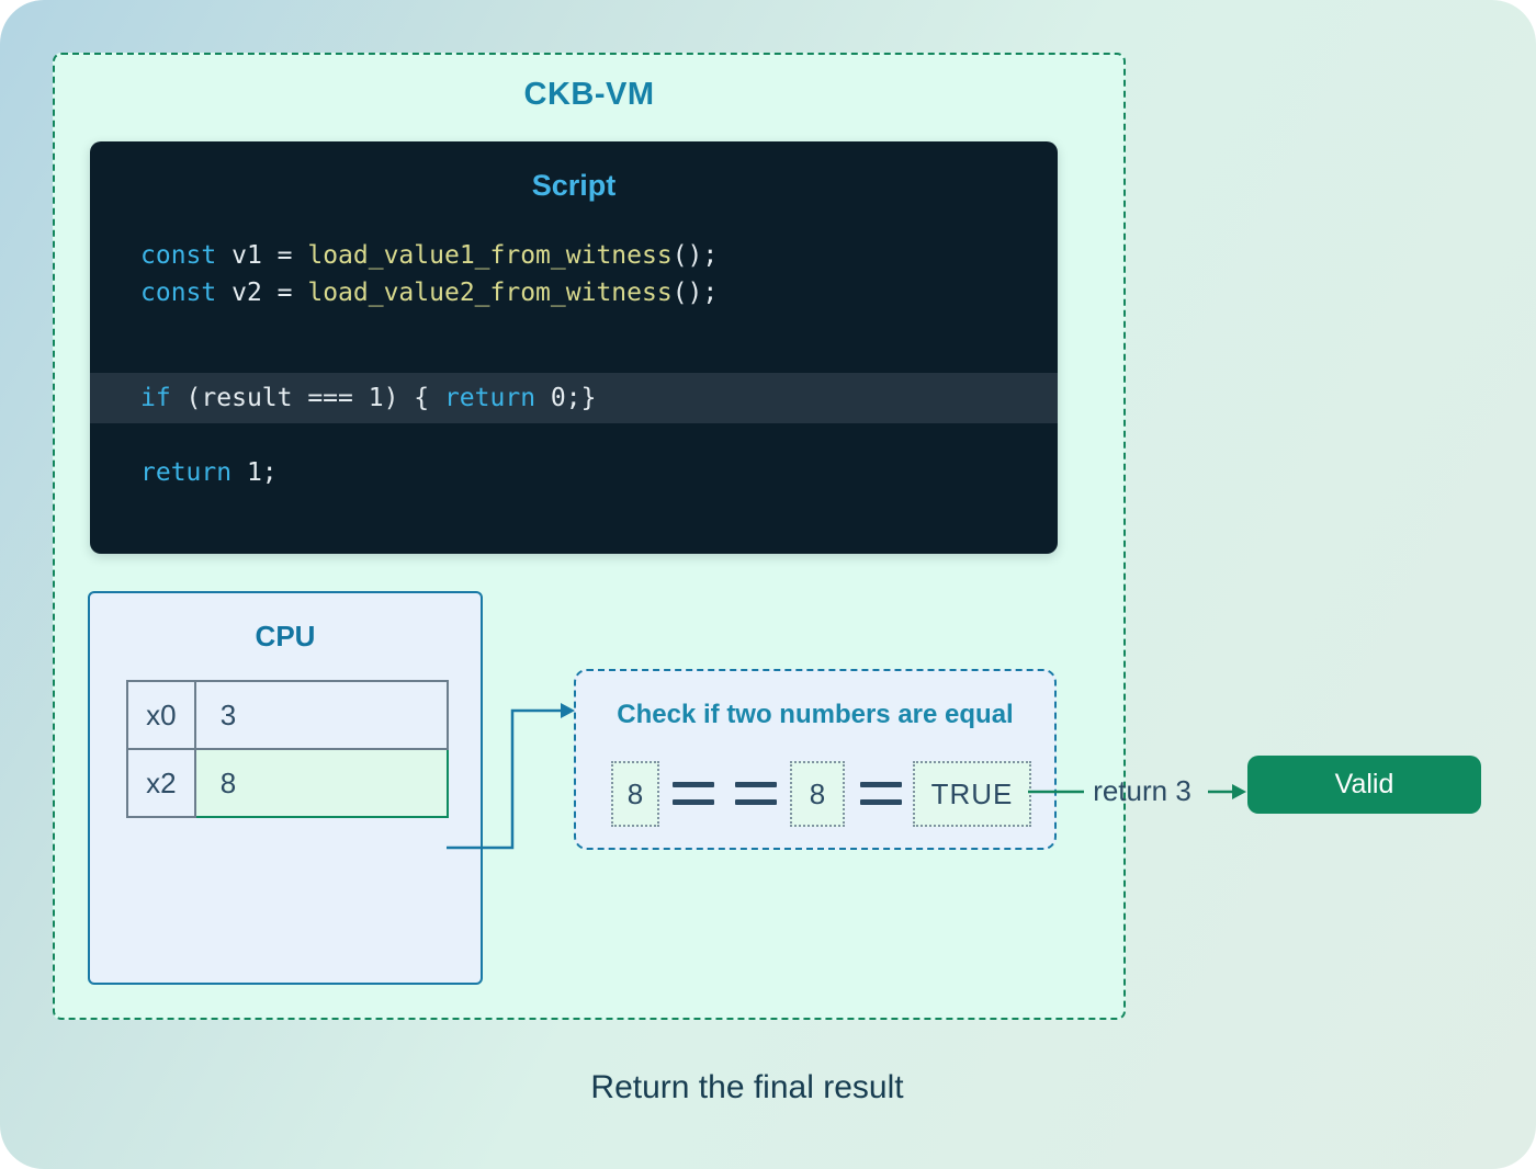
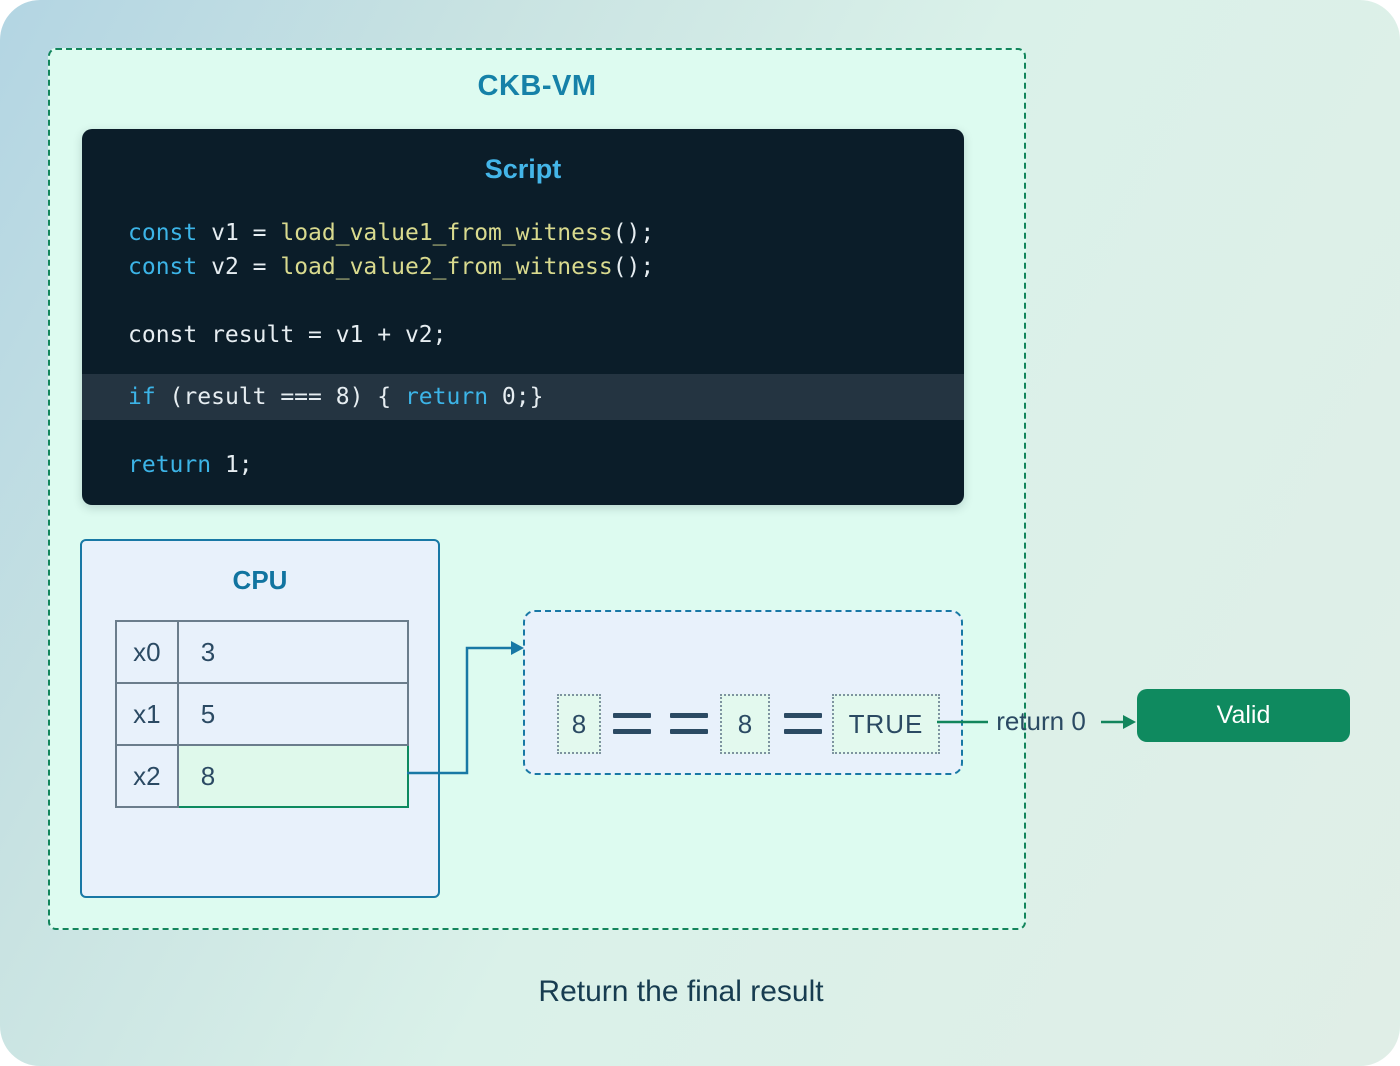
  CKB-VM
  Script
  const v1 = load_value1_from_witness();
  const v2 = load_value2_from_witness();
+ const result = v1 + v2;
- if (result === 1) { return 0;}
+ if (result === 8) { return 0;}
  return 1;
  CPU
  x0	3
+ x1	5
  x2	8
- Check if two numbers are equal
  8
  8
  TRUE
- return 3
+ return 0
  Valid
  Return the final result
